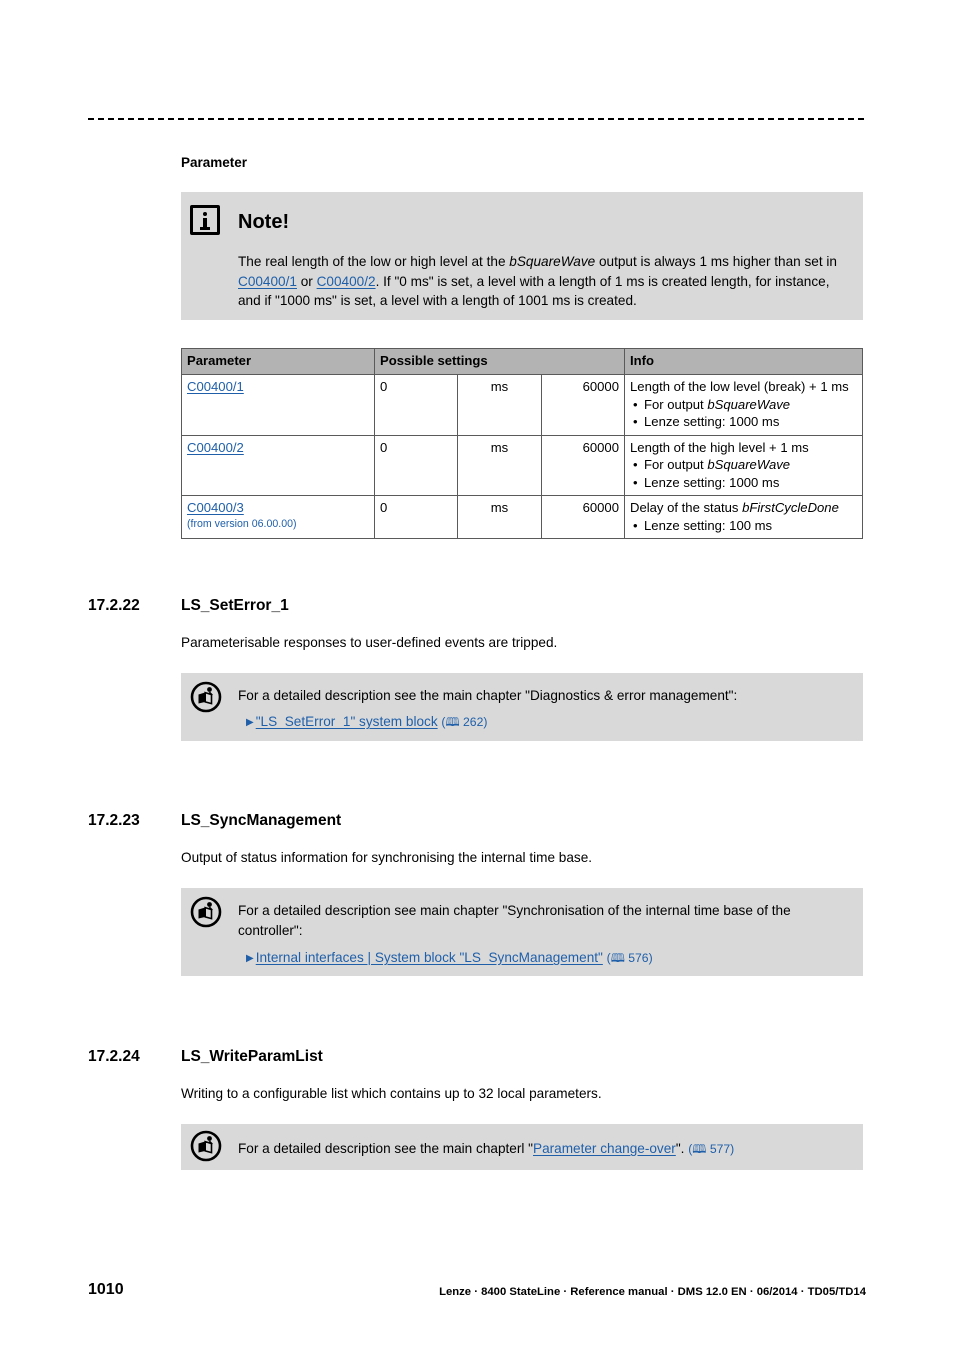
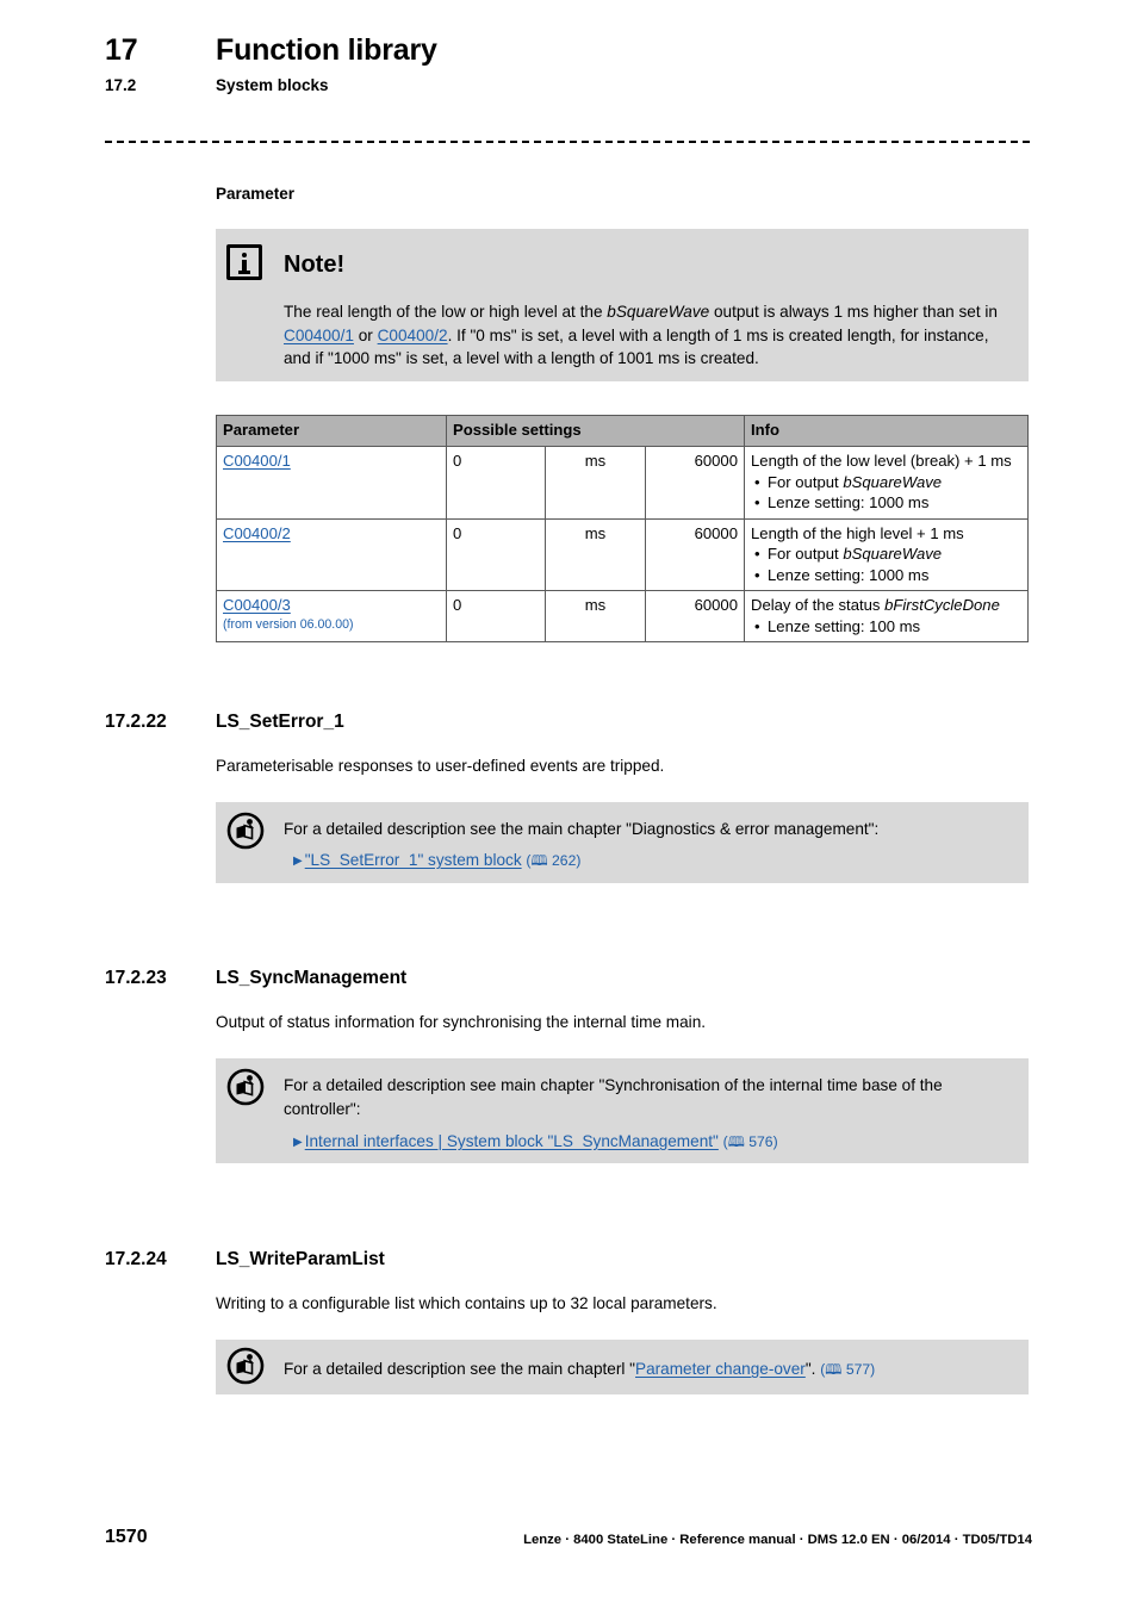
+ 17
+ Function library
+ 17.2
+ System blocks
  Parameter
  Note!
  The real length of the low or high level at the bSquareWave output is always 1 ms higher than set in C00400/1 or C00400/2. If "0 ms" is set, a level with a length of 1 ms is created length, for instance, and if "1000 ms" is set, a level with a length of 1001 ms is created.
  Parameter	Possible settings	Info
  C00400/1	0	ms	60000	Length of the low level (break) + 1 ms For output bSquareWave Lenze setting: 1000 ms
  C00400/2	0	ms	60000	Length of the high level + 1 ms For output bSquareWave Lenze setting: 1000 ms
  C00400/3 (from version 06.00.00)	0	ms	60000	Delay of the status bFirstCycleDone Lenze setting: 100 ms
  17.2.22
  LS_SetError_1
  Parameterisable responses to user-defined events are tripped.
  For a detailed description see the main chapter "Diagnostics & error management":
  ▶ "LS_SetError_1" system block (🕮 262)
  17.2.23
  LS_SyncManagement
- Output of status information for synchronising the internal time base.
+ Output of status information for synchronising the internal time main.
  For a detailed description see main chapter "Synchronisation of the internal time base of the controller":
  ▶ Internal interfaces | System block "LS_SyncManagement" (🕮 576)
  17.2.24
  LS_WriteParamList
  Writing to a configurable list which contains up to 32 local parameters.
  For a detailed description see the main chapterl "Parameter change-over". (🕮 577)
- 1010
+ 1570
  Lenze · 8400 StateLine · Reference manual · DMS 12.0 EN · 06/2014 · TD05/TD14
